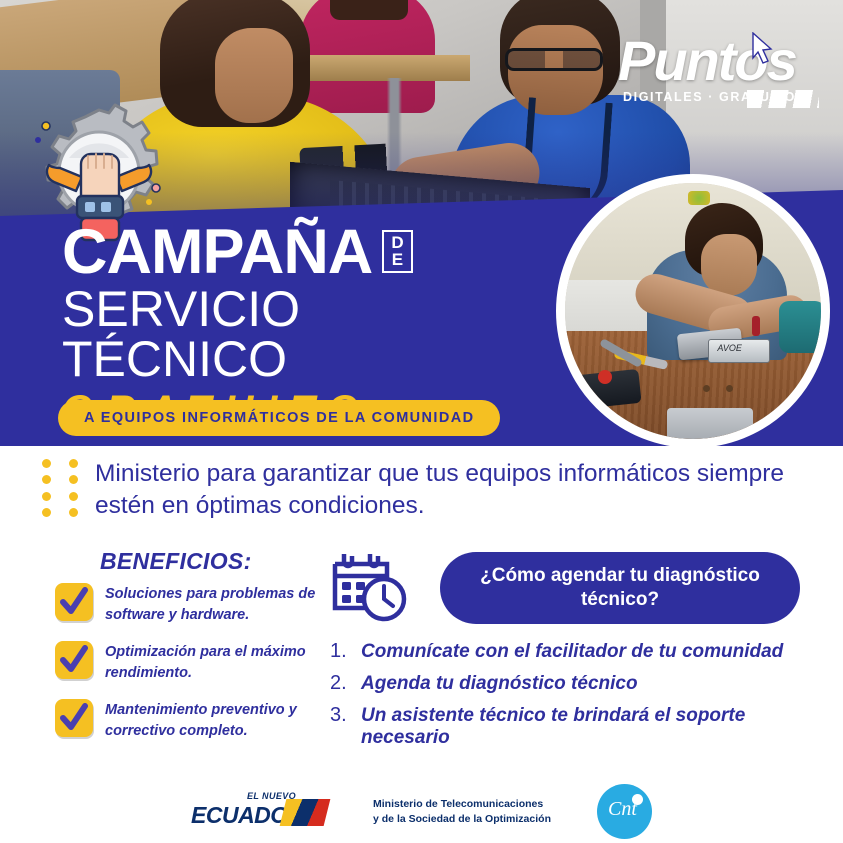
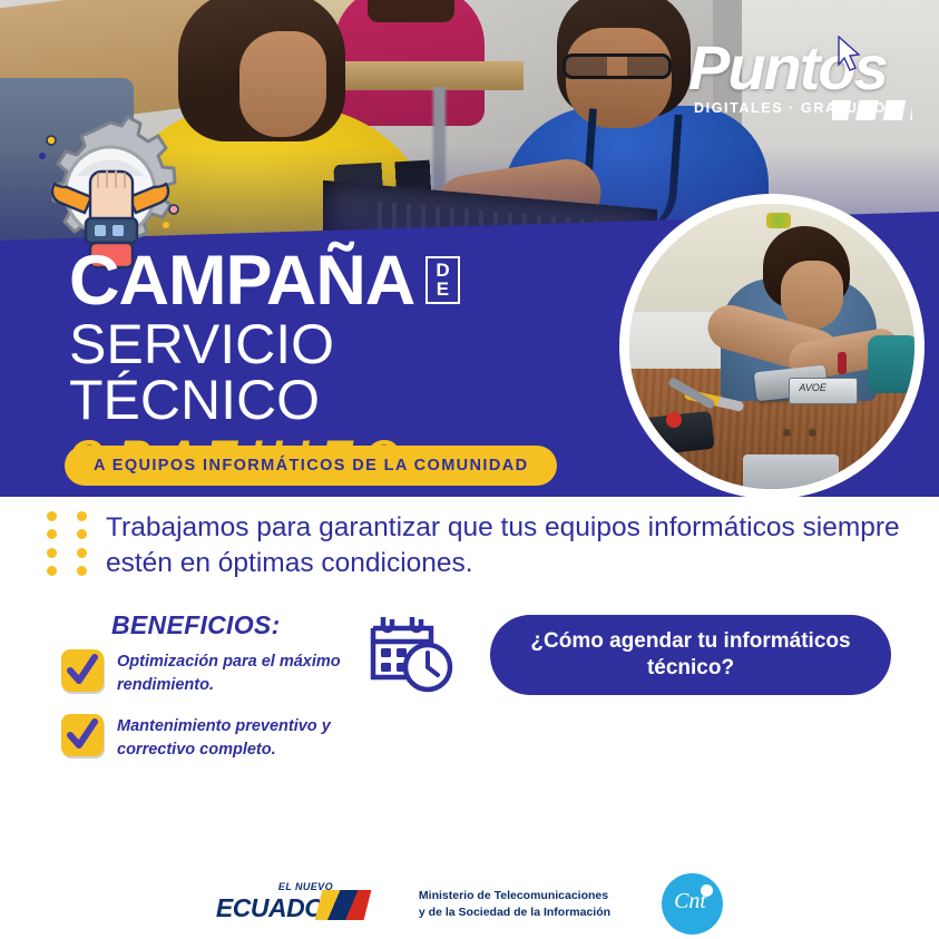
  Puntos
  CAMPAÑA
  D
  E
  SERVICIO TÉCNICO
  A EQUIPOS INFORMÁTICOS DE LA COMUNIDAD
  AVOE
- Ministerio para garantizar que tus equipos informáticos siempre estén en óptimas condiciones.
+ Trabajamos para garantizar que tus equipos informáticos siempre estén en óptimas condiciones.
  BENEFICIOS:
- Soluciones para problemas de software y hardware.
  Optimización para el máximo rendimiento.
  Mantenimiento preventivo y correctivo completo.
- ¿Cómo agendar tu diagnóstico técnico?
+ ¿Cómo agendar tu informáticos técnico?
- 1.
- Comunícate con el facilitador de tu comunidad
- 2.
- Agenda tu diagnóstico técnico
- 3.
- Un asistente técnico te brindará el soporte necesario
  EL NUEVO
  ECUADO
  Ministerio de Telecomunicaciones
- y de la Sociedad de la Optimización
+ y de la Sociedad de la Información
  Cnt
